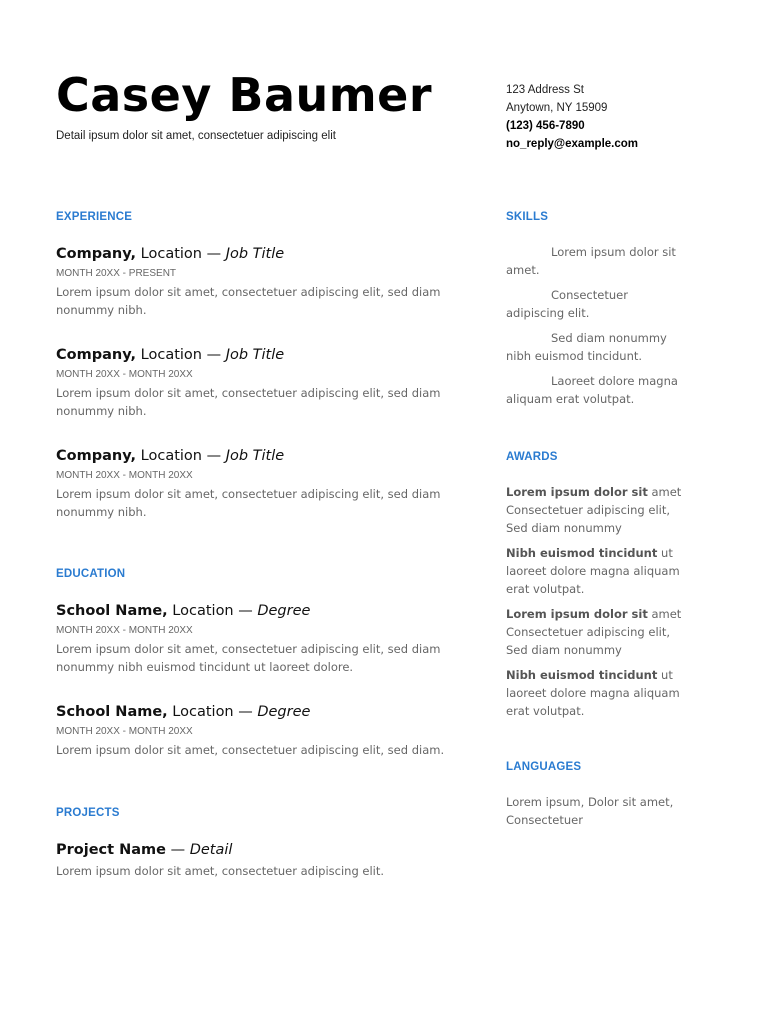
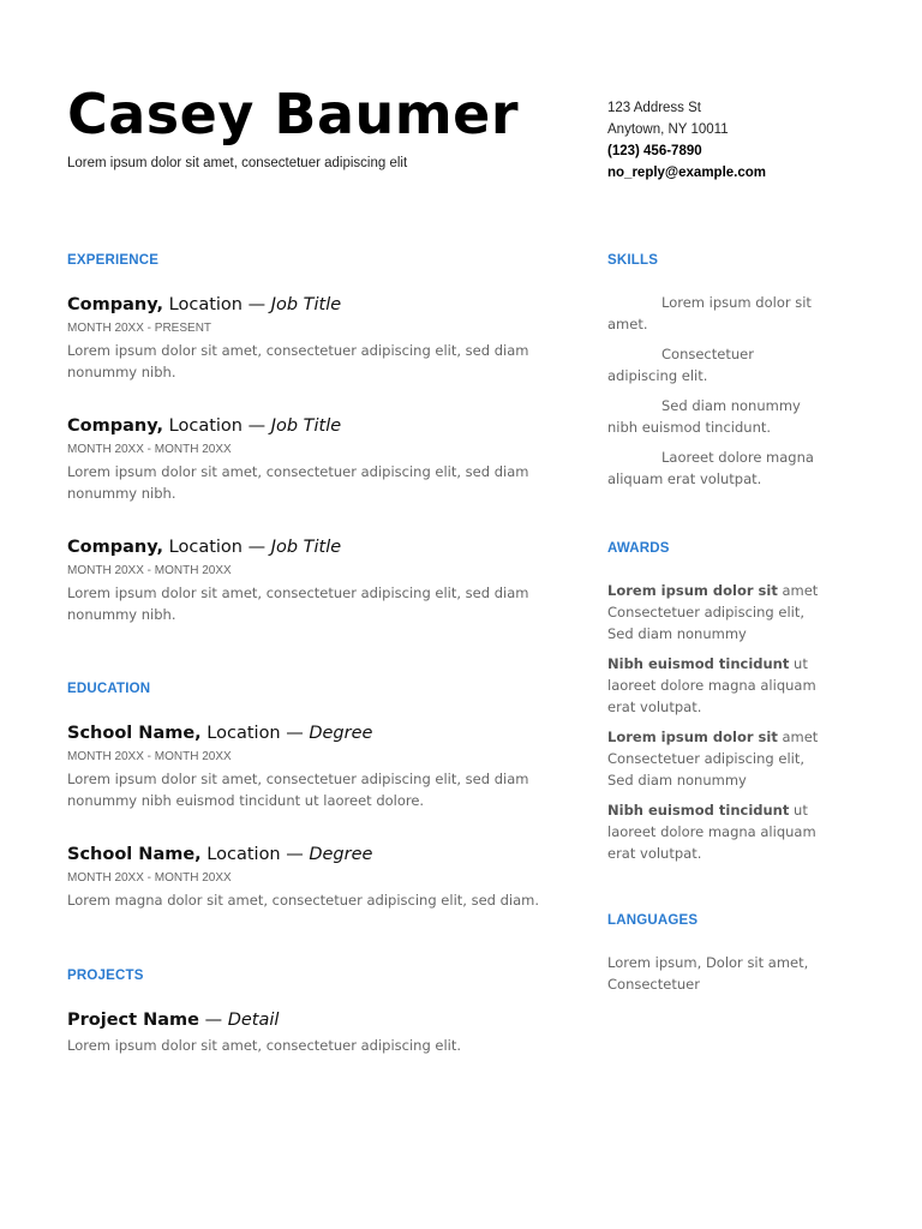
  Casey Baumer
- Detail ipsum dolor sit amet, consectetuer adipiscing elit
+ Lorem ipsum dolor sit amet, consectetuer adipiscing elit
  123 Address St
- Anytown, NY 15909
+ Anytown, NY 10011
  (123) 456-7890
  no_reply@example.com
  EXPERIENCE
  Company, Location — Job Title
  MONTH 20XX - PRESENT
  Lorem ipsum dolor sit amet, consectetuer adipiscing elit, sed diam nonummy nibh.
  Company, Location — Job Title
  MONTH 20XX - MONTH 20XX
  Lorem ipsum dolor sit amet, consectetuer adipiscing elit, sed diam nonummy nibh.
  Company, Location — Job Title
  MONTH 20XX - MONTH 20XX
  Lorem ipsum dolor sit amet, consectetuer adipiscing elit, sed diam nonummy nibh.
  EDUCATION
  School Name, Location — Degree
  MONTH 20XX - MONTH 20XX
  Lorem ipsum dolor sit amet, consectetuer adipiscing elit, sed diam nonummy nibh euismod tincidunt ut laoreet dolore.
  School Name, Location — Degree
  MONTH 20XX - MONTH 20XX
- Lorem ipsum dolor sit amet, consectetuer adipiscing elit, sed diam.
+ Lorem magna dolor sit amet, consectetuer adipiscing elit, sed diam.
  PROJECTS
  Project Name — Detail
  Lorem ipsum dolor sit amet, consectetuer adipiscing elit.
  SKILLS
  Lorem ipsum dolor sit amet.
  Consectetuer adipiscing elit.
  Sed diam nonummy nibh euismod tincidunt.
  Laoreet dolore magna aliquam erat volutpat.
  AWARDS
  Lorem ipsum dolor sit amet Consectetuer adipiscing elit, Sed diam nonummy
  Nibh euismod tincidunt ut laoreet dolore magna aliquam erat volutpat.
  Lorem ipsum dolor sit amet Consectetuer adipiscing elit, Sed diam nonummy
  Nibh euismod tincidunt ut laoreet dolore magna aliquam erat volutpat.
  LANGUAGES
  Lorem ipsum, Dolor sit amet, Consectetuer
